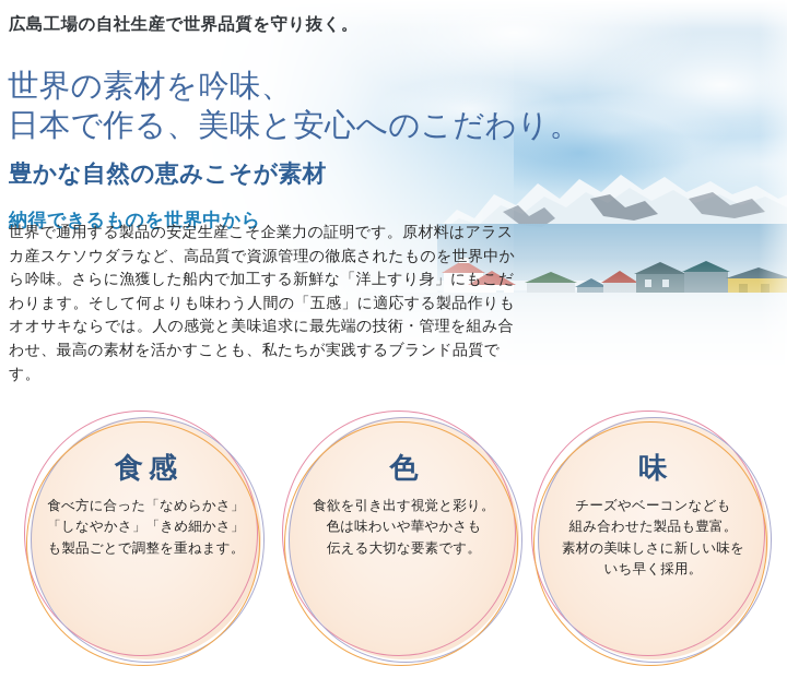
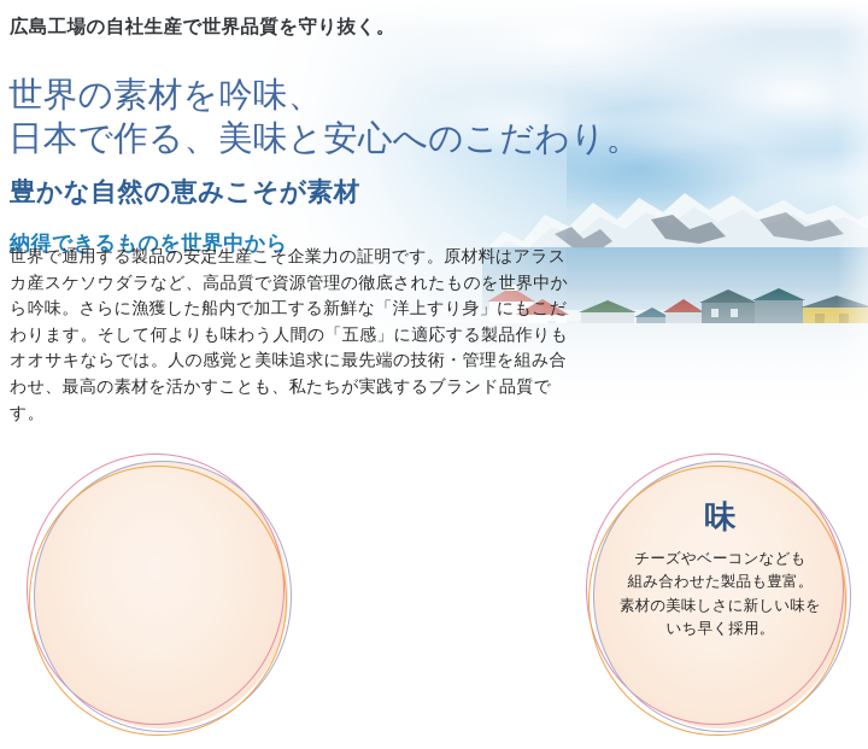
  広島工場の自社生産で世界品質を守り抜く。
  世界の素材を吟味、
  日本で作る、美味と安心へのこだわり。
  豊かな自然の恵みこそが素材
  納得できるものを世界中から
  世界で通用する製品の安定生産こそ企業力の証明です。原材料はアラスカ産スケソウダラなど、高品質で資源管理の徹底されたものを世界中から吟味。さらに漁獲した船内で加工する新鮮な「洋上すり身」にもこだわります。そして何よりも味わう人間の「五感」に適応する製品作りもオオサキならでは。人の感覚と美味追求に最先端の技術・管理を組み合わせ、最高の素材を活かすことも、私たちが実践するブランド品質です。
- 食感
- 食べ方に合った「なめらかさ」
- 「しなやかさ」「きめ細かさ」
- も製品ごとで調整を重ねます。
- 色
- 食欲を引き出す視覚と彩り。
- 色は味わいや華やかさも
- 伝える大切な要素です。
  味
  チーズやベーコンなども
  組み合わせた製品も豊富。
  素材の美味しさに新しい味を
  いち早く採用。
